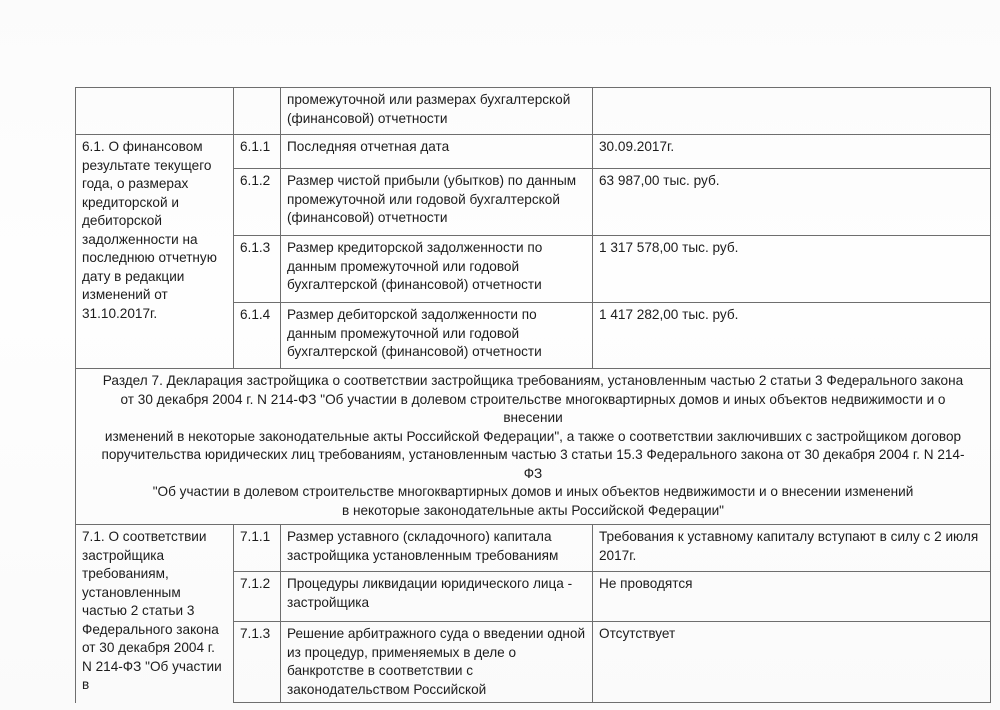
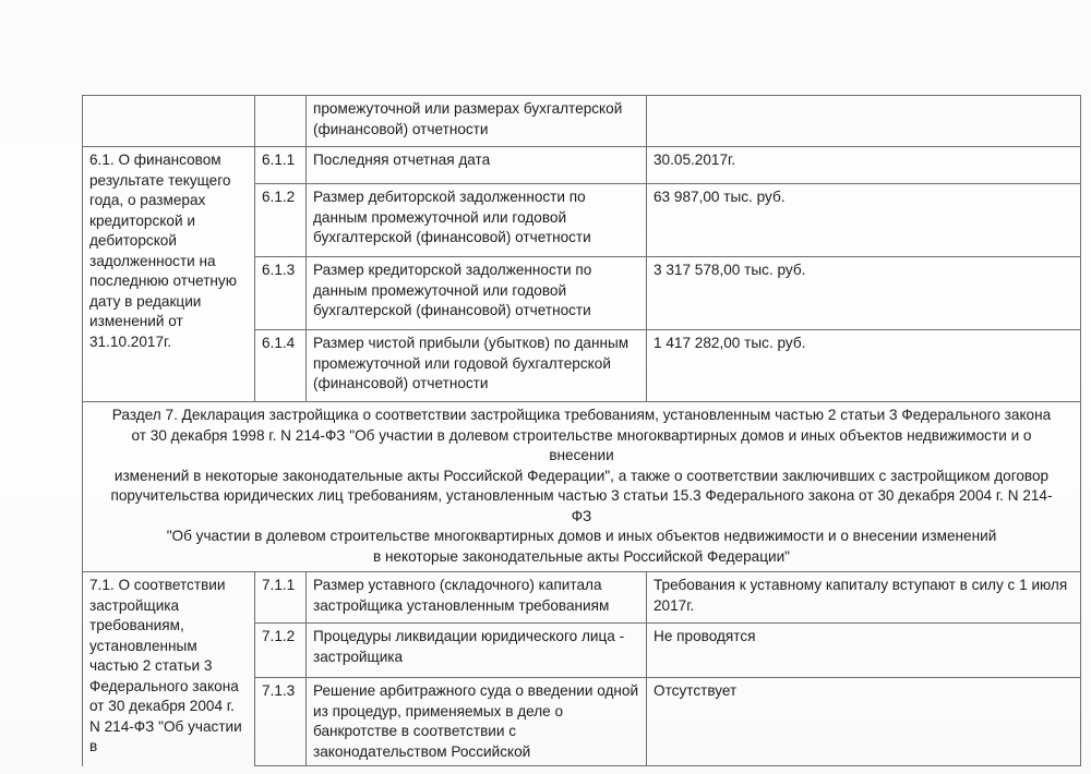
  		промежуточной или размерах бухгалтерской (финансовой) отчетности
- 6.1. О финансовом результате текущего года, о размерах кредиторской и дебиторской задолженности на последнюю отчетную дату в редакции изменений от 31.10.2017г.	6.1.1	Последняя отчетная дата	30.09.2017г.
+ 6.1. О финансовом результате текущего года, о размерах кредиторской и дебиторской задолженности на последнюю отчетную дату в редакции изменений от 31.10.2017г.	6.1.1	Последняя отчетная дата	30.05.2017г.
- 6.1.2	Размер чистой прибыли (убытков) по данным промежуточной или годовой бухгалтерской (финансовой) отчетности	63 987,00 тыс. руб.
+ 6.1.2	Размер дебиторской задолженности по данным промежуточной или годовой бухгалтерской (финансовой) отчетности	63 987,00 тыс. руб.
- 6.1.3	Размер кредиторской задолженности по данным промежуточной или годовой бухгалтерской (финансовой) отчетности	1 317 578,00 тыс. руб.
+ 6.1.3	Размер кредиторской задолженности по данным промежуточной или годовой бухгалтерской (финансовой) отчетности	3 317 578,00 тыс. руб.
- 6.1.4	Размер дебиторской задолженности по данным промежуточной или годовой бухгалтерской (финансовой) отчетности	1 417 282,00 тыс. руб.
+ 6.1.4	Размер чистой прибыли (убытков) по данным промежуточной или годовой бухгалтерской (финансовой) отчетности	1 417 282,00 тыс. руб.
- Раздел 7. Декларация застройщика о соответствии застройщика требованиям, установленным частью 2 статьи 3 Федерального закона от 30 декабря 2004 г. N 214-ФЗ "Об участии в долевом строительстве многоквартирных домов и иных объектов недвижимости и о внесении изменений в некоторые законодательные акты Российской Федерации", а также о соответствии заключивших с застройщиком договор поручительства юридических лиц требованиям, установленным частью 3 статьи 15.3 Федерального закона от 30 декабря 2004 г. N 214-ФЗ "Об участии в долевом строительстве многоквартирных домов и иных объектов недвижимости и о внесении изменений в некоторые законодательные акты Российской Федерации"
+ Раздел 7. Декларация застройщика о соответствии застройщика требованиям, установленным частью 2 статьи 3 Федерального закона от 30 декабря 1998 г. N 214-ФЗ "Об участии в долевом строительстве многоквартирных домов и иных объектов недвижимости и о внесении изменений в некоторые законодательные акты Российской Федерации", а также о соответствии заключивших с застройщиком договор поручительства юридических лиц требованиям, установленным частью 3 статьи 15.3 Федерального закона от 30 декабря 2004 г. N 214-ФЗ "Об участии в долевом строительстве многоквартирных домов и иных объектов недвижимости и о внесении изменений в некоторые законодательные акты Российской Федерации"
- 7.1. О соответствии застройщика требованиям, установленным частью 2 статьи 3 Федерального закона от 30 декабря 2004 г. N 214-ФЗ "Об участии в	7.1.1	Размер уставного (складочного) капитала застройщика установленным требованиям	Требования к уставному капиталу вступают в силу с 2 июля 2017г.
+ 7.1. О соответствии застройщика требованиям, установленным частью 2 статьи 3 Федерального закона от 30 декабря 2004 г. N 214-ФЗ "Об участии в	7.1.1	Размер уставного (складочного) капитала застройщика установленным требованиям	Требования к уставному капиталу вступают в силу с 1 июля 2017г.
  7.1.2	Процедуры ликвидации юридического лица - застройщика	Не проводятся
  7.1.3	Решение арбитражного суда о введении одной из процедур, применяемых в деле о банкротстве в соответствии с законодательством Российской	Отсутствует
